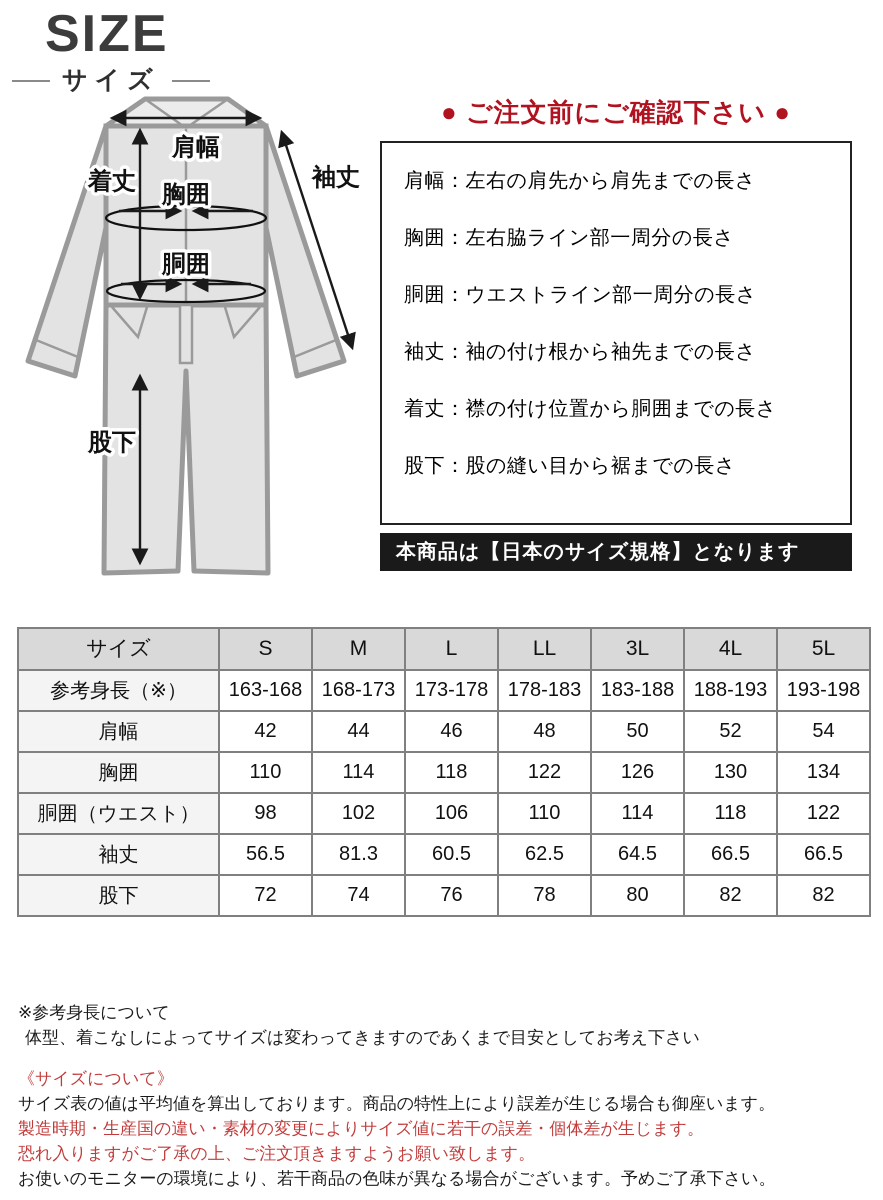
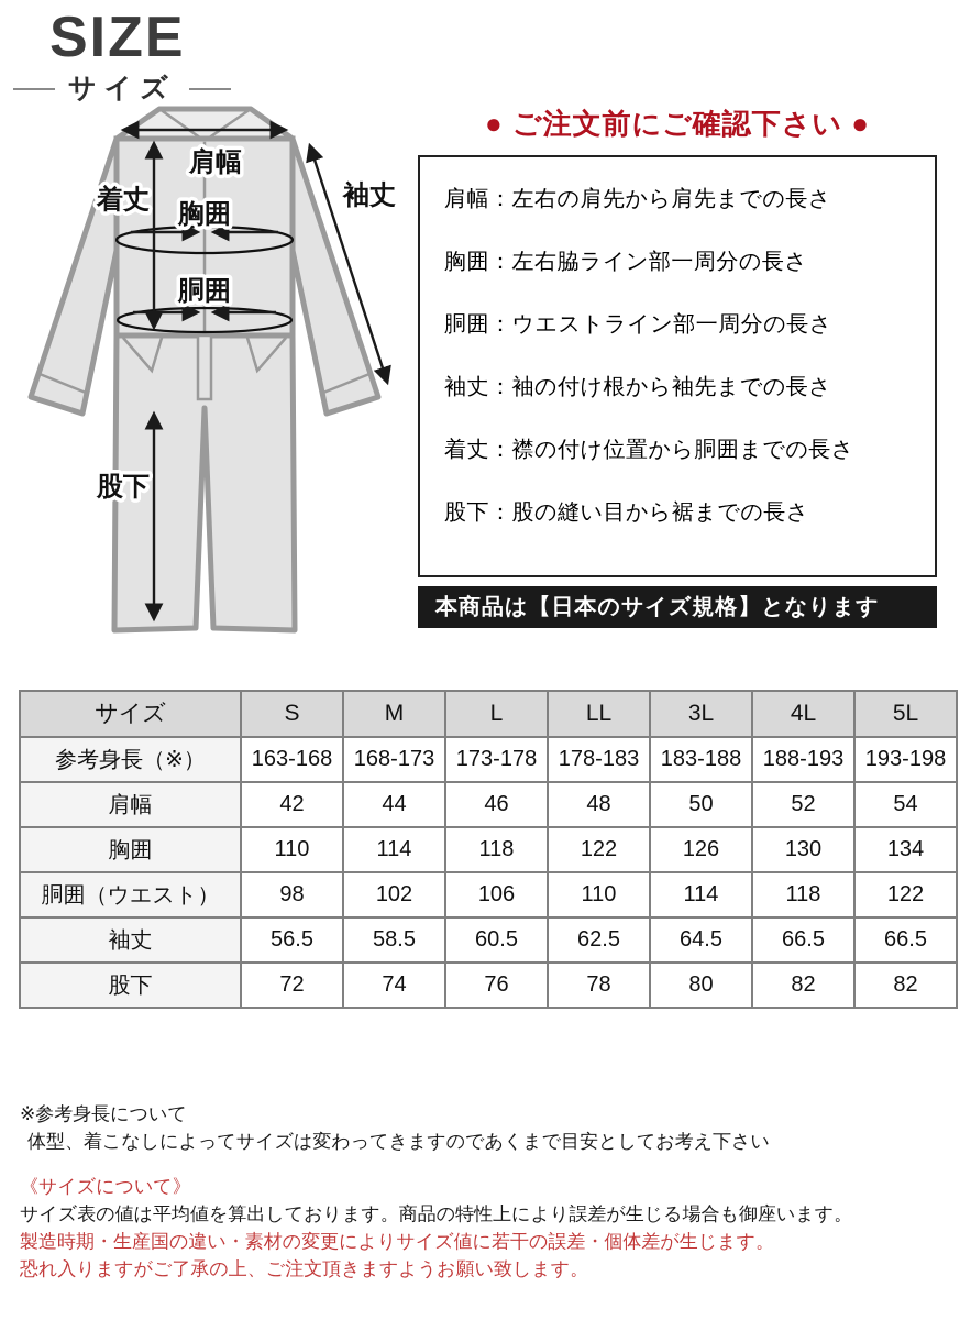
  SIZE
  サイズ
  肩幅
  着丈
  胸囲
  胴囲
  袖丈
  股下
  ● ご注文前にご確認下さい ●
  肩幅：左右の肩先から肩先までの長さ
  胸囲：左右脇ライン部一周分の長さ
  胴囲：ウエストライン部一周分の長さ
  袖丈：袖の付け根から袖先までの長さ
  着丈：襟の付け位置から胴囲までの長さ
  股下：股の縫い目から裾までの長さ
  本商品は【日本のサイズ規格】となります
  サイズ	S	M	L	LL	3L	4L	5L
  参考身長（※）	163-168	168-173	173-178	178-183	183-188	188-193	193-198
  肩幅	42	44	46	48	50	52	54
  胸囲	110	114	118	122	126	130	134
  胴囲（ウエスト）	98	102	106	110	114	118	122
- 袖丈	56.5	81.3	60.5	62.5	64.5	66.5	66.5
+ 袖丈	56.5	58.5	60.5	62.5	64.5	66.5	66.5
  股下	72	74	76	78	80	82	82
  ※参考身長について
  体型、着こなしによってサイズは変わってきますのであくまで目安としてお考え下さい
  《サイズについて》
  サイズ表の値は平均値を算出しております。商品の特性上により誤差が生じる場合も御座います。
  製造時期・生産国の違い・素材の変更によりサイズ値に若干の誤差・個体差が生じます。
  恐れ入りますがご了承の上、ご注文頂きますようお願い致します。
- お使いのモニターの環境により、若干商品の色味が異なる場合がございます。予めご了承下さい。
